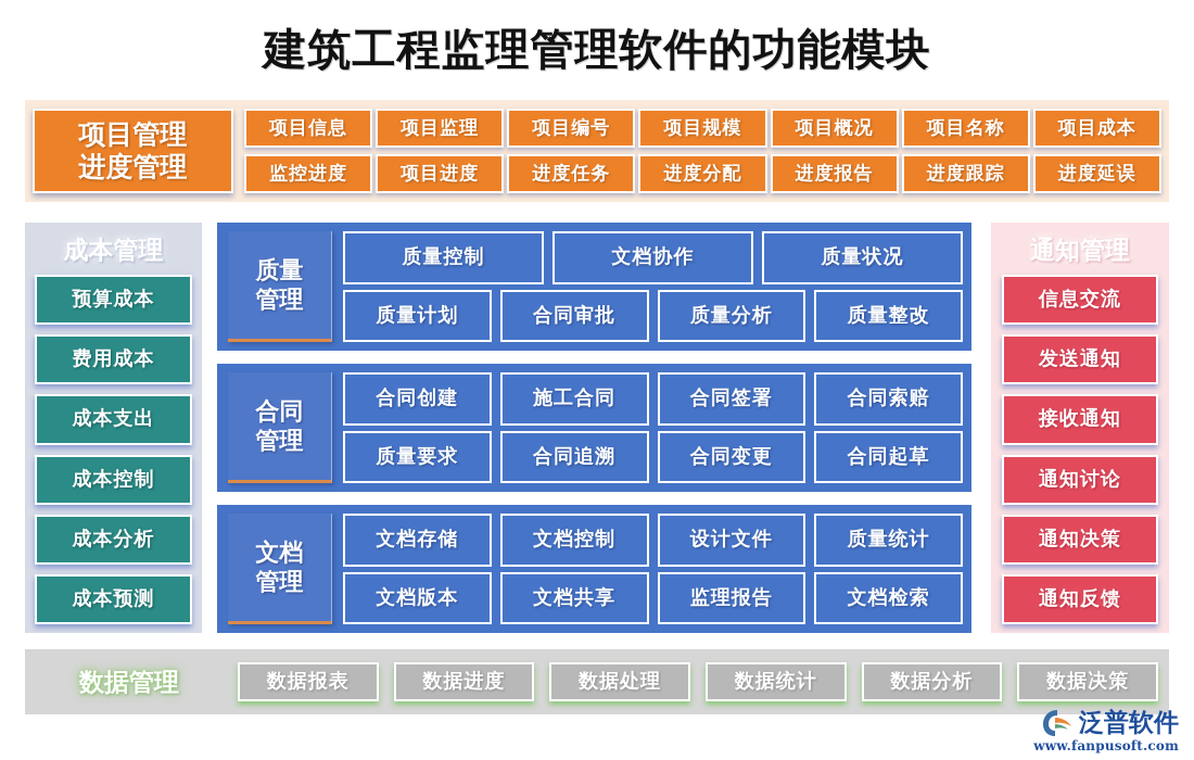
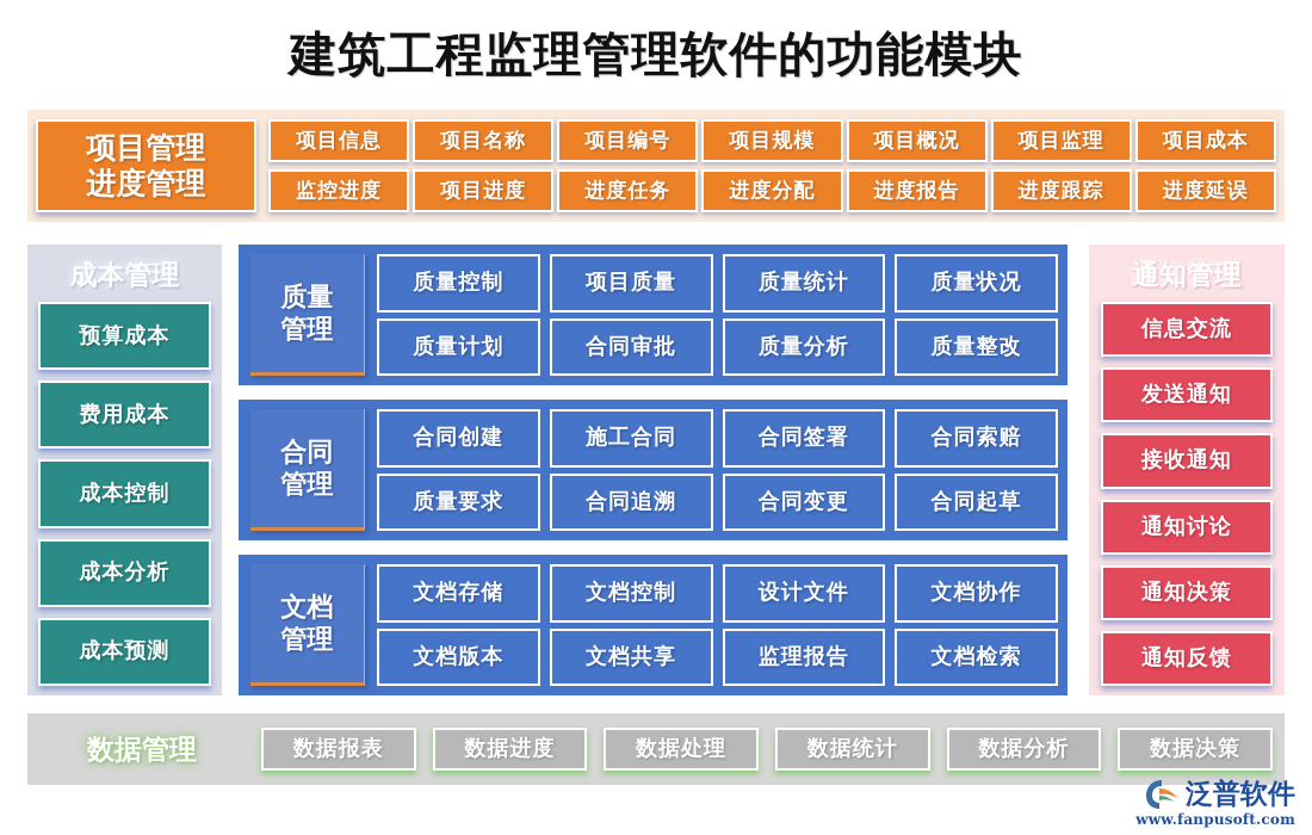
  建筑工程监理管理软件的功能模块
  项目管理
  进度管理
  项目信息
- 项目监理
+ 项目名称
  项目编号
  项目规模
  项目概况
- 项目名称
+ 项目监理
  项目成本
  监控进度
  项目进度
  进度任务
  进度分配
  进度报告
  进度跟踪
  进度延误
  成本管理
  预算成本
  费用成本
- 成本支出
  成本控制
  成本分析
  成本预测
  质量
  管理
  质量控制
+ 项目质量
- 文档协作
+ 质量统计
  质量状况
  质量计划
  合同审批
  质量分析
  质量整改
  合同
  管理
  合同创建
  施工合同
  合同签署
  合同索赔
  质量要求
  合同追溯
  合同变更
  合同起草
  文档
  管理
  文档存储
  文档控制
  设计文件
- 质量统计
+ 文档协作
  文档版本
  文档共享
  监理报告
  文档检索
  通知管理
  信息交流
  发送通知
  接收通知
  通知讨论
  通知决策
  通知反馈
  数据管理
  数据报表
  数据进度
  数据处理
  数据统计
  数据分析
  数据决策
  泛普软件
  www.fanpusoft.com
